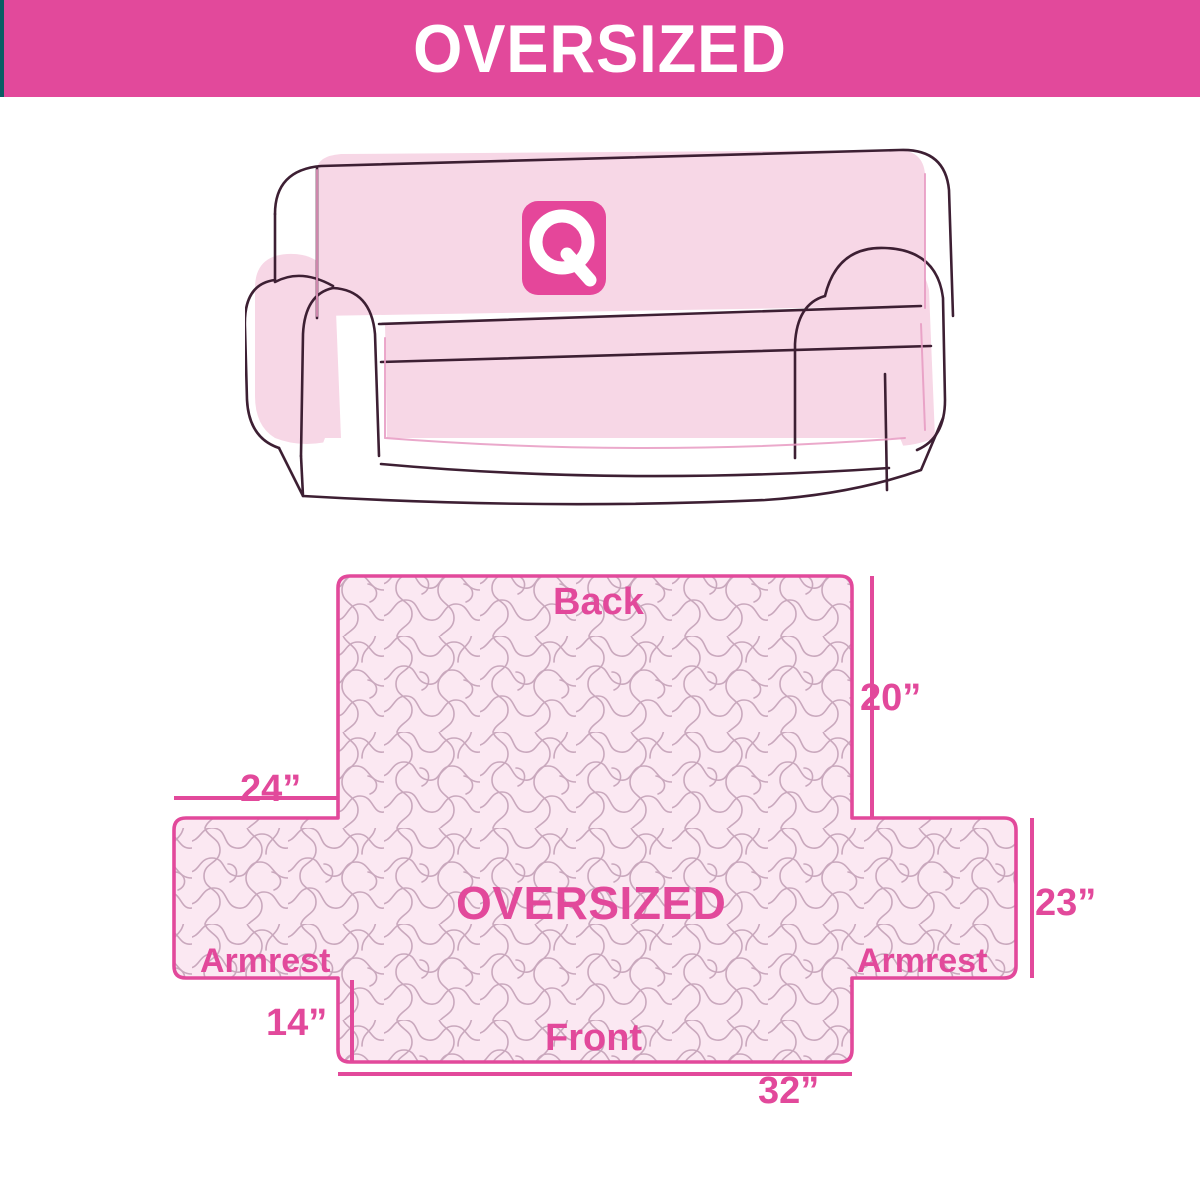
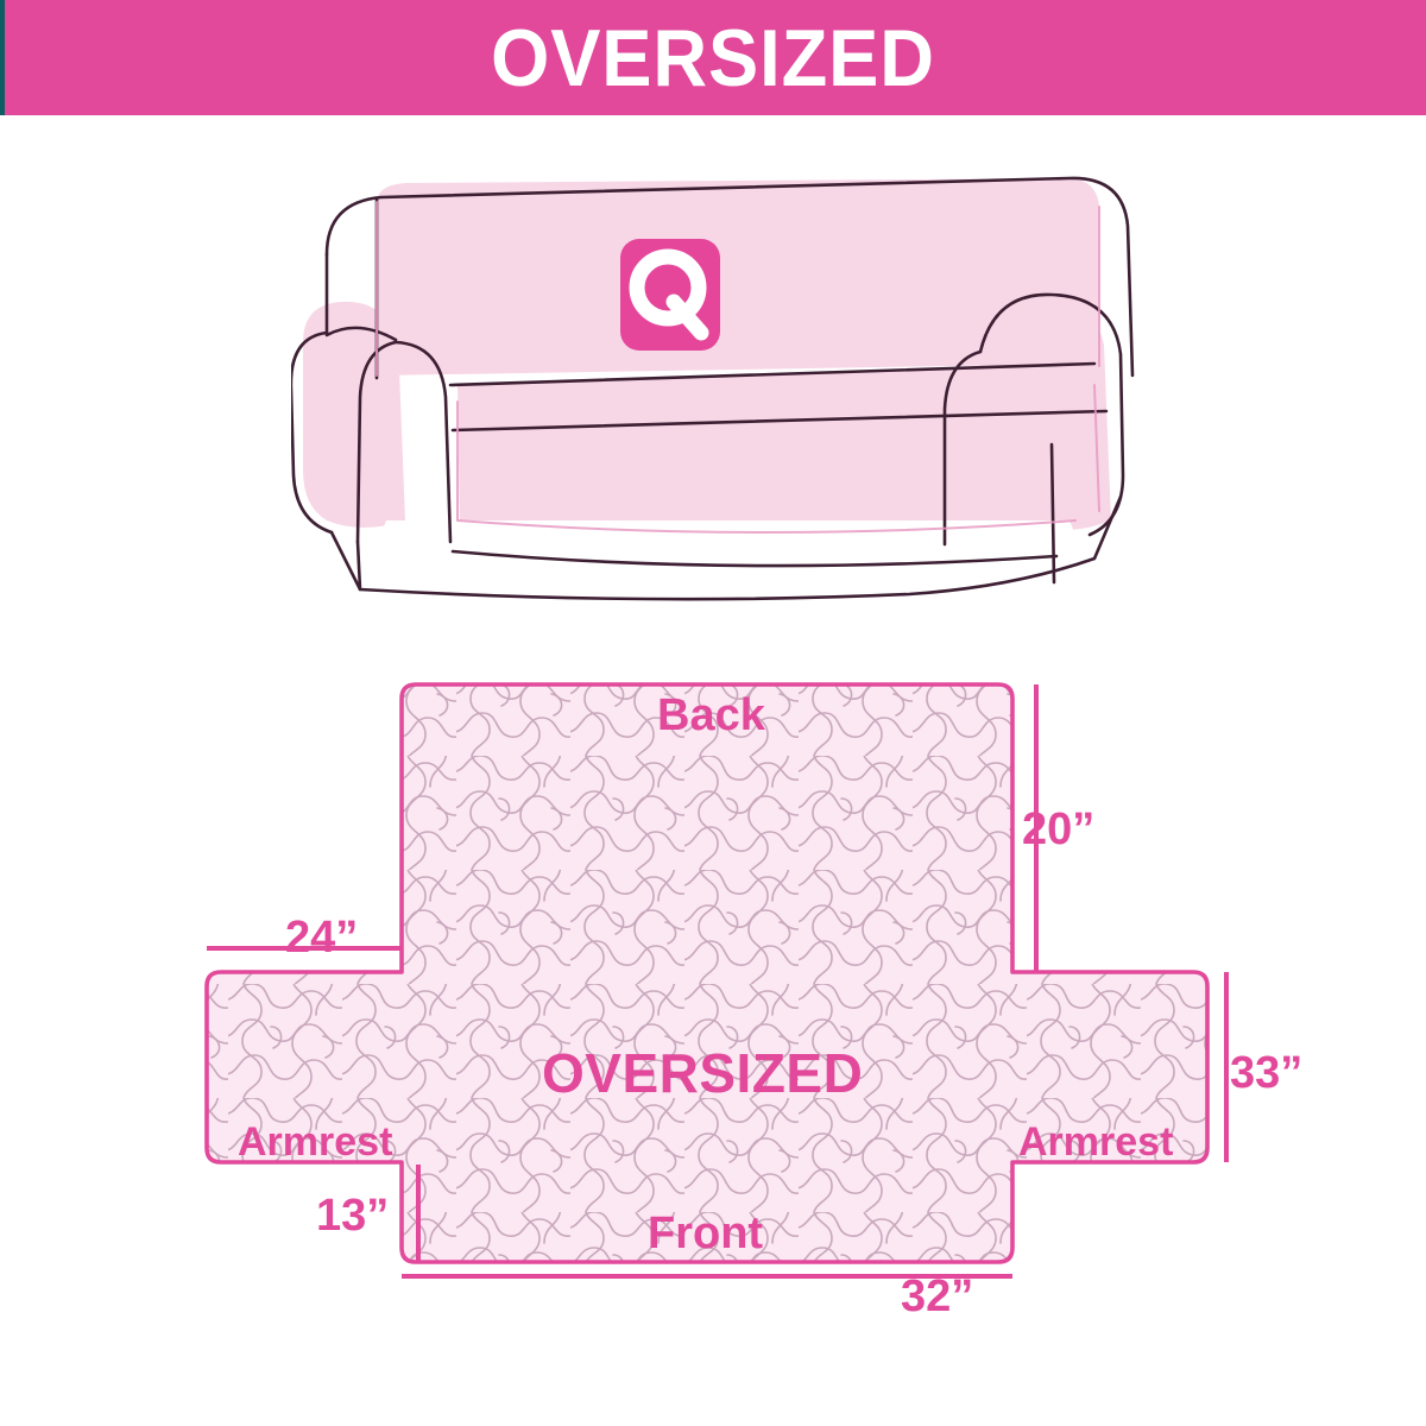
  OVERSIZED
  Back
  Front
  Armrest
  Armrest
  OVERSIZED
  20”
  24”
- 23”
+ 33”
- 14”
+ 13”
  32”
